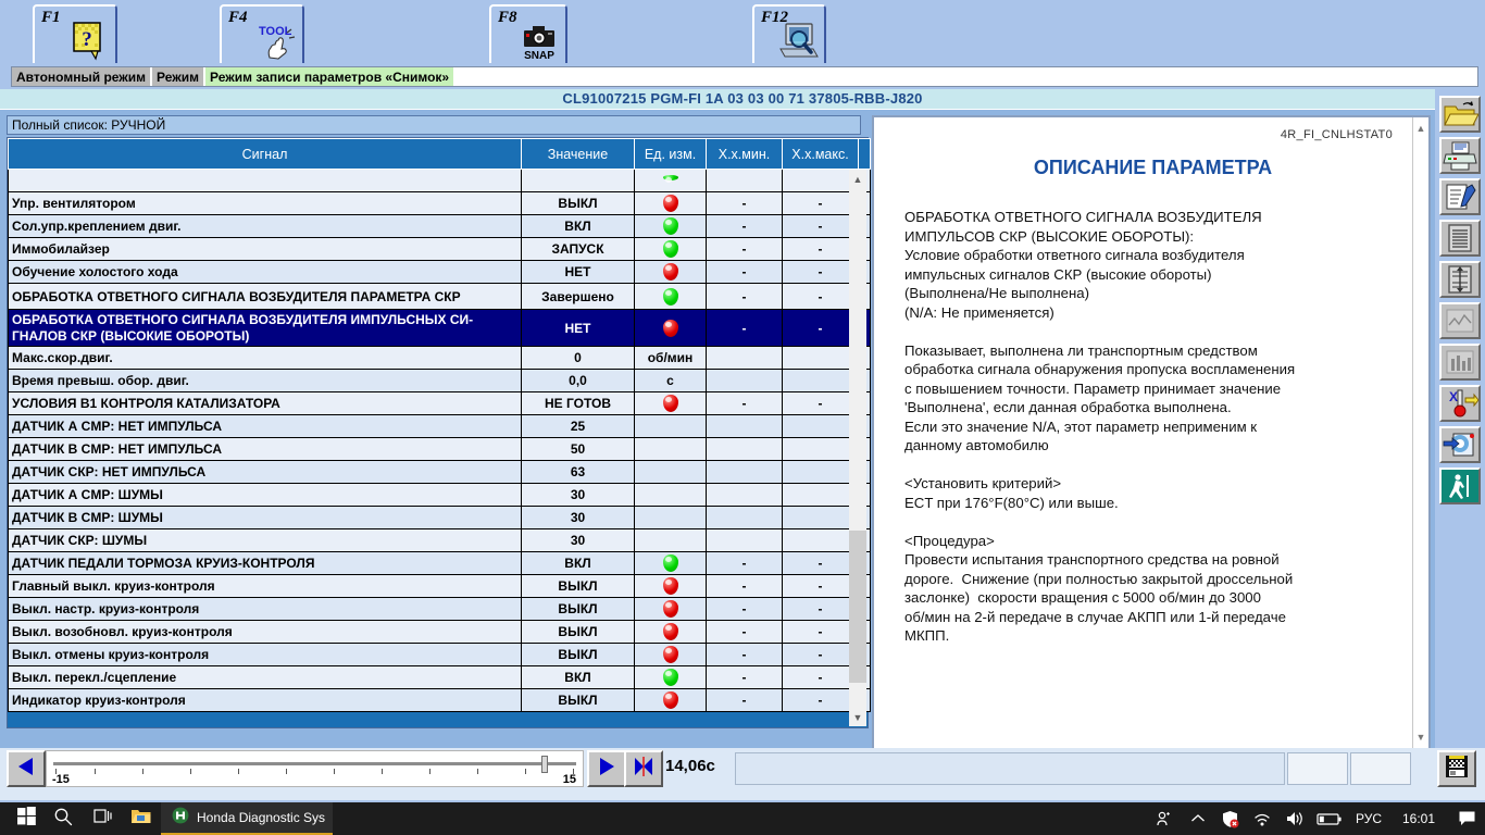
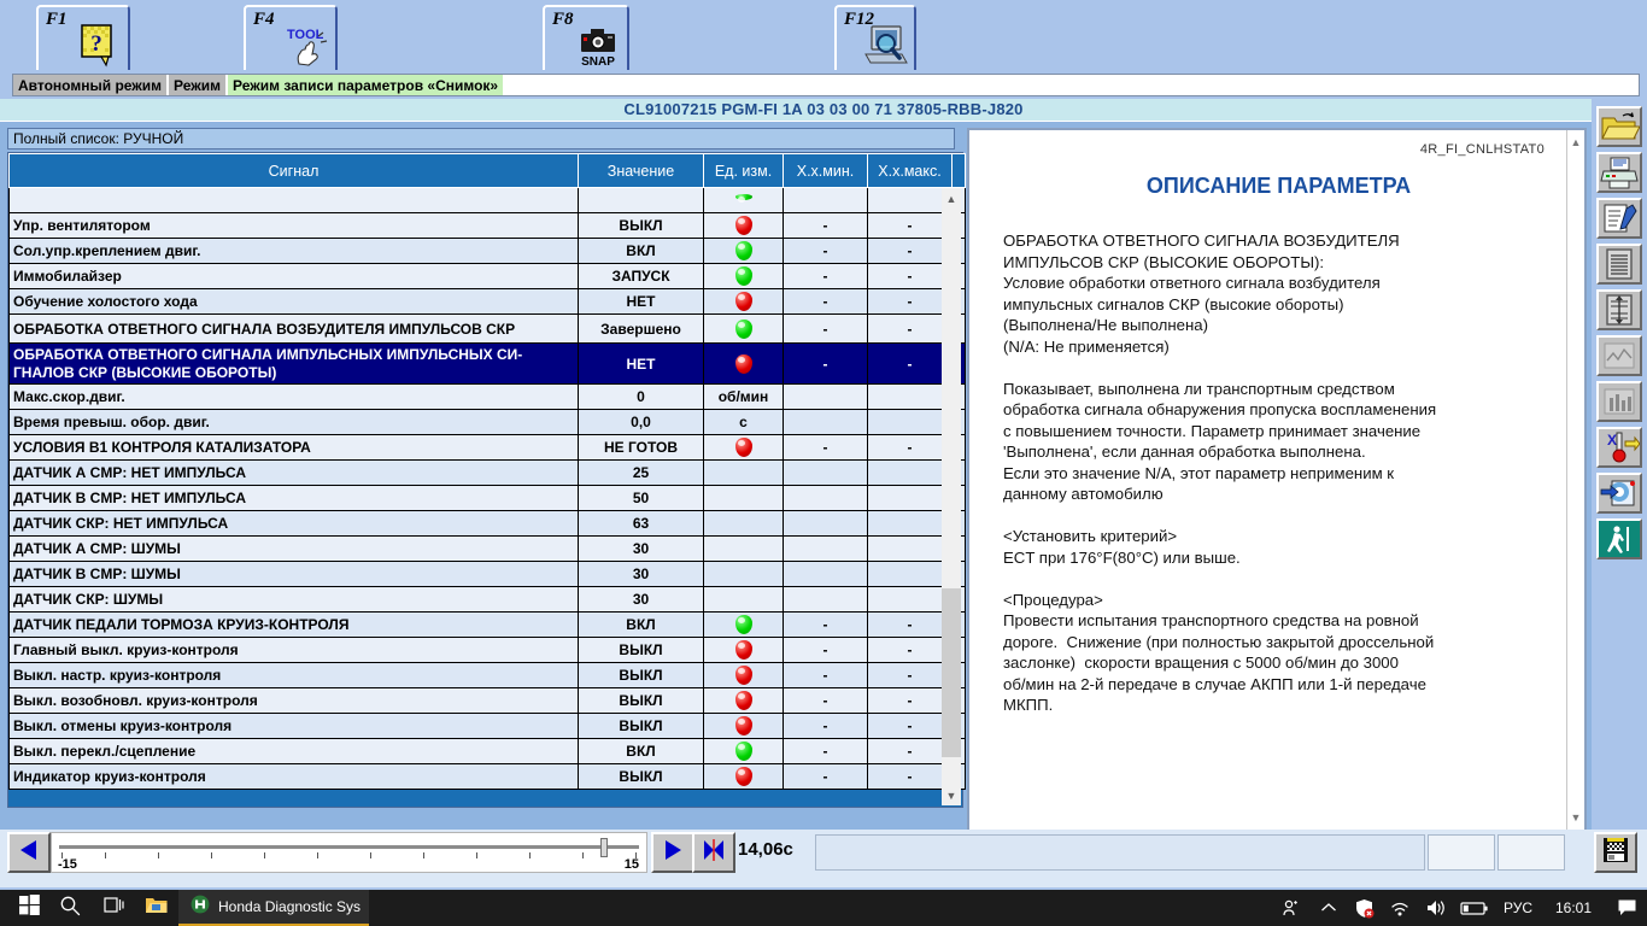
  F1
  ?
  F4
  TOO
  F8
  SNAP
  F12
  Автономный режим
  Режим
  Режим записи параметров «Снимок»
  CL91007215 PGM-FI 1A 03 03 00 71 37805-RBB-J820
  Полный список: РУЧНОЙ
  Сигнал	Значение	Ед. изм.	Х.х.мин.	Х.х.макс.
  Упр. вентилятором	ВЫКЛ		-	-
  Сол.упр.креплением двиг.	ВКЛ		-	-
  Иммобилайзер	ЗАПУСК		-	-
  Обучение холостого хода	НЕТ		-	-
- ОБРАБОТКА ОТВЕТНОГО СИГНАЛА ВОЗБУДИТЕЛЯ ПАРАМЕТРА СКР	Завершено		-	-
+ ОБРАБОТКА ОТВЕТНОГО СИГНАЛА ВОЗБУДИТЕЛЯ ИМПУЛЬСОВ СКР	Завершено		-	-
- ОБРАБОТКА ОТВЕТНОГО СИГНАЛА ВОЗБУДИТЕЛЯ ИМПУЛЬСНЫХ СИ-ГНАЛОВ СКР (ВЫСОКИЕ ОБОРОТЫ)	НЕТ		-	-
+ ОБРАБОТКА ОТВЕТНОГО СИГНАЛА ИМПУЛЬСНЫХ ИМПУЛЬСНЫХ СИ-ГНАЛОВ СКР (ВЫСОКИЕ ОБОРОТЫ)	НЕТ		-	-
  Макс.скор.двиг.	0	об/мин
  Время превыш. обор. двиг.	0,0	с
  УСЛОВИЯ В1 КОНТРОЛЯ КАТАЛИЗАТОРА	НЕ ГОТОВ		-	-
  ДАТЧИК А CMP: НЕТ ИМПУЛЬСА	25
  ДАТЧИК В CMP: НЕТ ИМПУЛЬСА	50
  ДАТЧИК СКР: НЕТ ИМПУЛЬСА	63
  ДАТЧИК А CMP: ШУМЫ	30
  ДАТЧИК В CMP: ШУМЫ	30
  ДАТЧИК СКР: ШУМЫ	30
  ДАТЧИК ПЕДАЛИ ТОРМОЗА КРУИЗ-КОНТРОЛЯ	ВКЛ		-	-
  Главный выкл. круиз-контроля	ВЫКЛ		-	-
  Выкл. настр. круиз-контроля	ВЫКЛ		-	-
  Выкл. возобновл. круиз-контроля	ВЫКЛ		-	-
  Выкл. отмены круиз-контроля	ВЫКЛ		-	-
  Выкл. перекл./сцепление	ВКЛ		-	-
  Индикатор круиз-контроля	ВЫКЛ		-	-
  ▲
  ▼
  4R_FI_CNLHSTAT0
  ОПИСАНИЕ ПАРАМЕТРА
  ОБРАБОТКА ОТВЕТНОГО СИГНАЛА ВОЗБУДИТЕЛЯ
  ИМПУЛЬСОВ СКР (ВЫСОКИЕ ОБОРОТЫ):
  Условие обработки ответного сигнала возбудителя
  импульсных сигналов СКР (высокие обороты)
  (Выполнена/Не выполнена)
  (N/A: Не применяется)
  Показывает, выполнена ли транспортным средством
  обработка сигнала обнаружения пропуска воспламенения
  с повышением точности. Параметр принимает значение
  'Выполнена', если данная обработка выполнена.
  Если это значение N/A, этот параметр неприменим к
  данному автомобилю
  <Установить критерий>
  ECT при 176°F(80°C) или выше.
  <Процедура>
  Провести испытания транспортного средства на ровной
  дороге. Снижение (при полностью закрытой дроссельной
  заслонке) скорости вращения с 5000 об/мин до 3000
  об/мин на 2-й передаче в случае АКПП или 1-й передаче
  МКПП.
  ▲
  ▼
  X
  -15
  15
  14,06с
  Honda Diagnostic Sys
  РУС
  16:01
